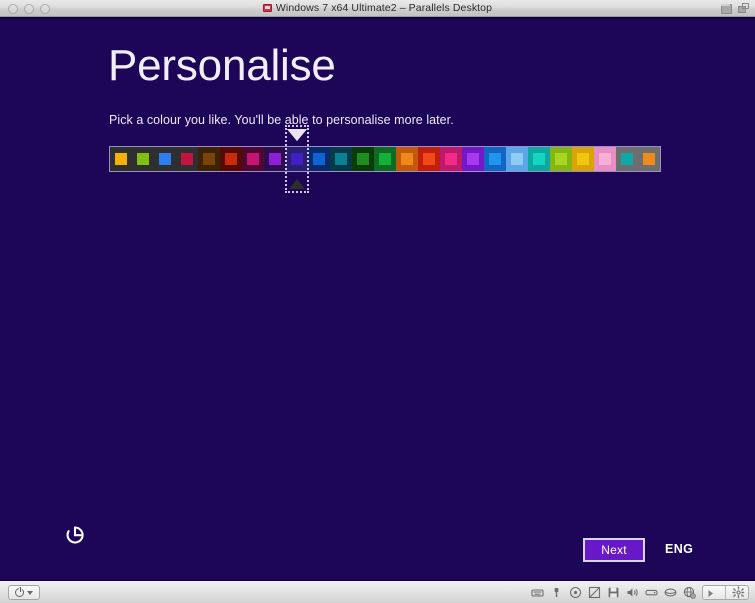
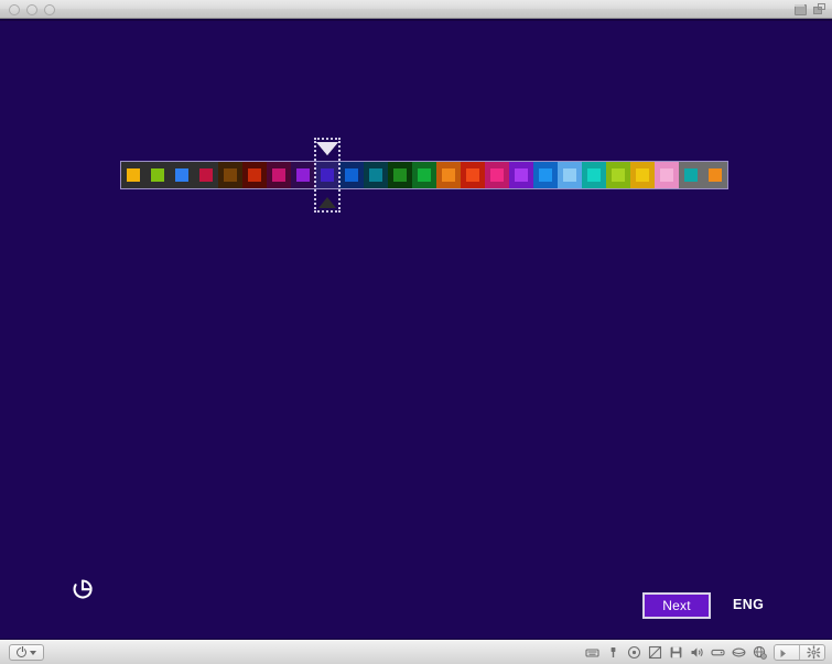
- Windows 7 x64 Ultimate2 – Parallels Desktop
- Personalise
- Pick a colour you like. You'll be able to personalise more later.
  Next
  ENG
